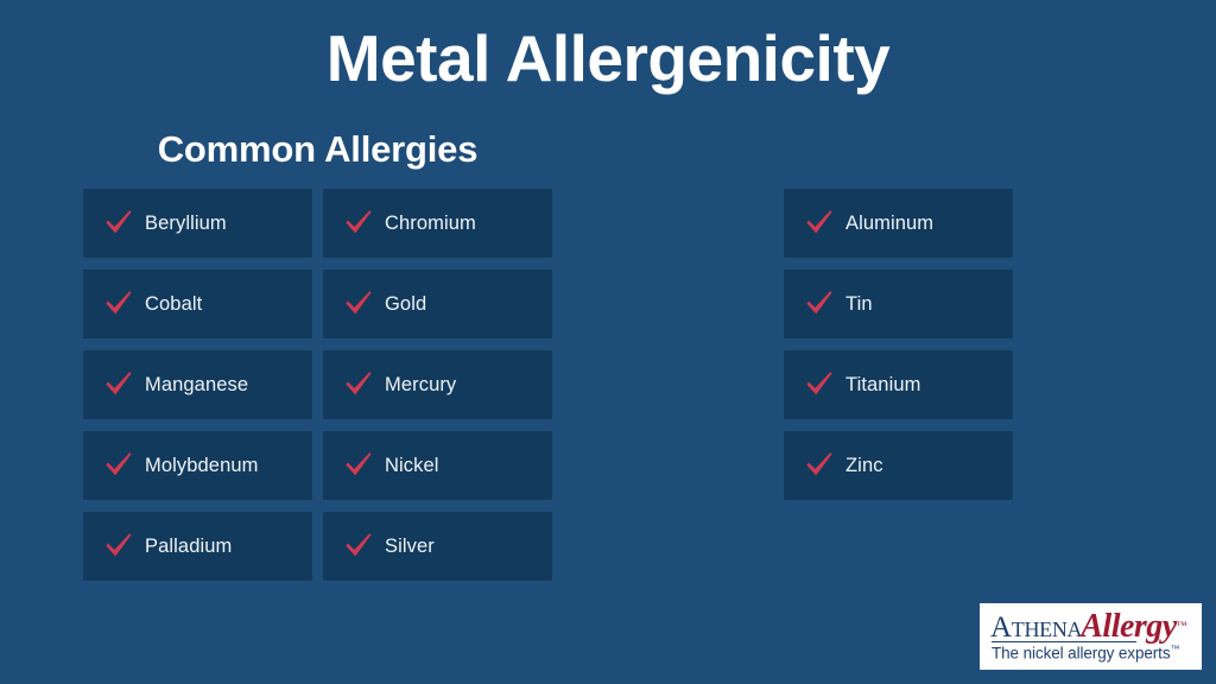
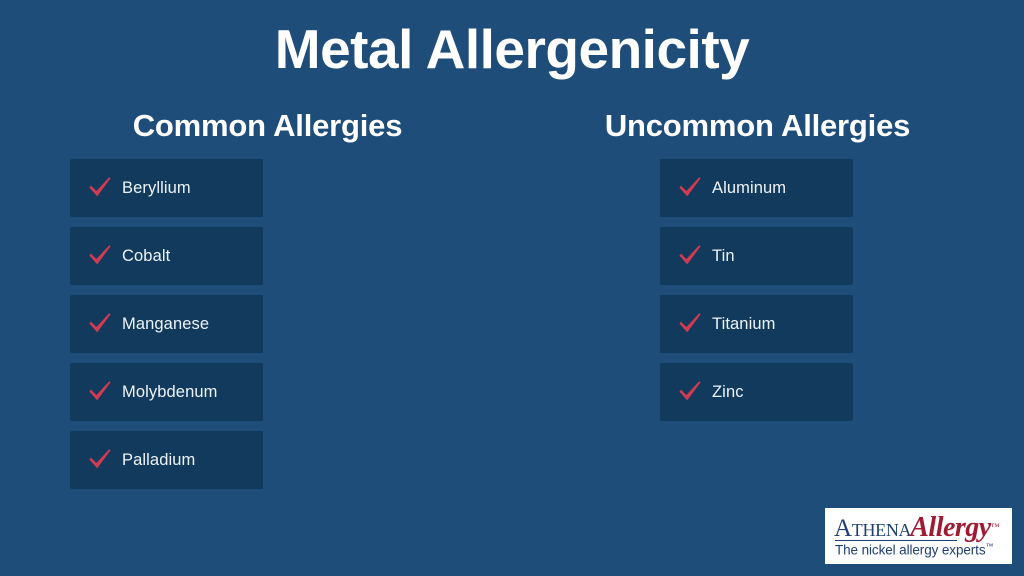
  Metal Allergenicity
  Common Allergies
+ Uncommon Allergies
  Beryllium
  Cobalt
  Manganese
  Molybdenum
  Palladium
- Chromium
- Gold
- Mercury
- Nickel
- Silver
  Aluminum
  Tin
  Titanium
  Zinc
  AthenaAllergy™
  The nickel allergy experts™
